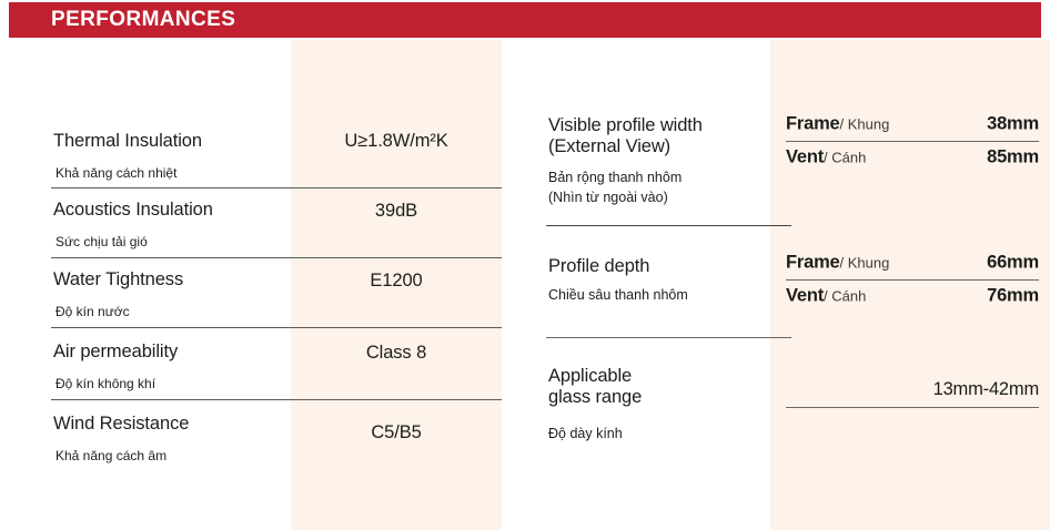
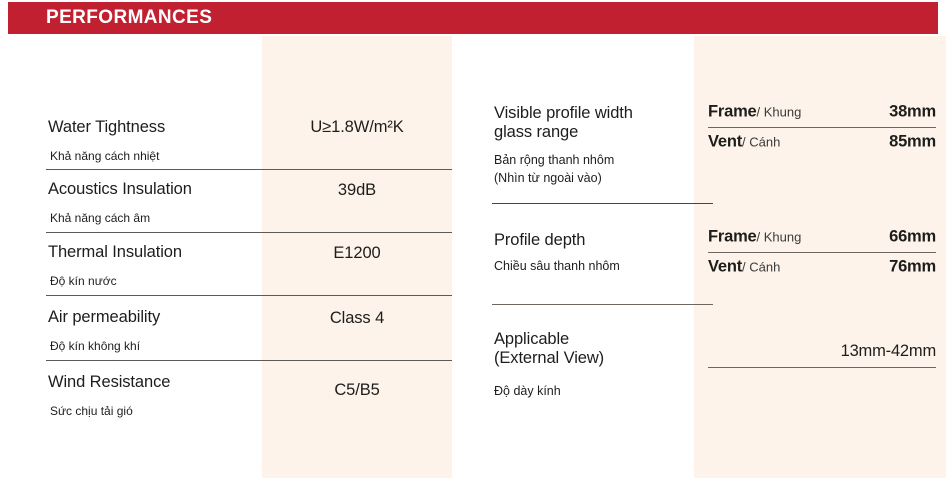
  PERFORMANCES
- Thermal Insulation
+ Water Tightness
  Khả năng cách nhiệt
  U≥1.8W/m²K
  Acoustics Insulation
- Sức chịu tải gió
+ Khả năng cách âm
  39dB
- Water Tightness
+ Thermal Insulation
  Độ kín nước
  E1200
  Air permeability
  Độ kín không khí
- Class 8
+ Class 4
  Wind Resistance
- Khả năng cách âm
+ Sức chịu tải gió
  C5/B5
  Visible profile width
- (External View)
+ glass range
  Bản rộng thanh nhôm
  (Nhìn từ ngoài vào)
  Frame/ Khung
  38mm
  Vent/ Cánh
  85mm
  Profile depth
  Chiều sâu thanh nhôm
  Frame/ Khung
  66mm
  Vent/ Cánh
  76mm
  Applicable
- glass range
+ (External View)
  Độ dày kính
  13mm-42mm
